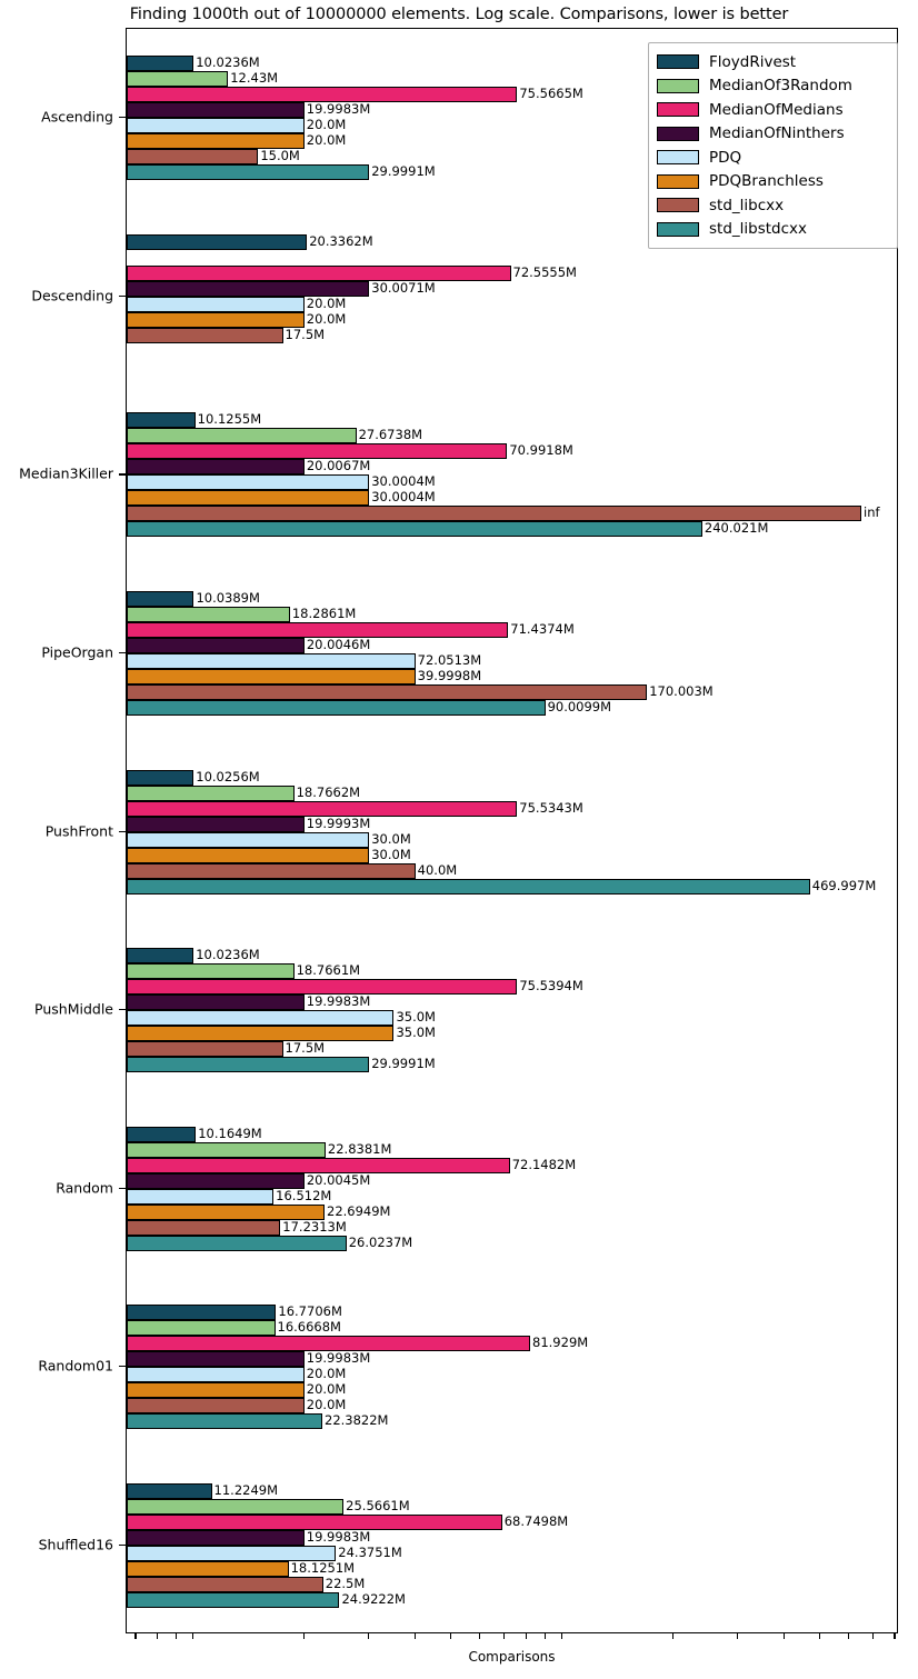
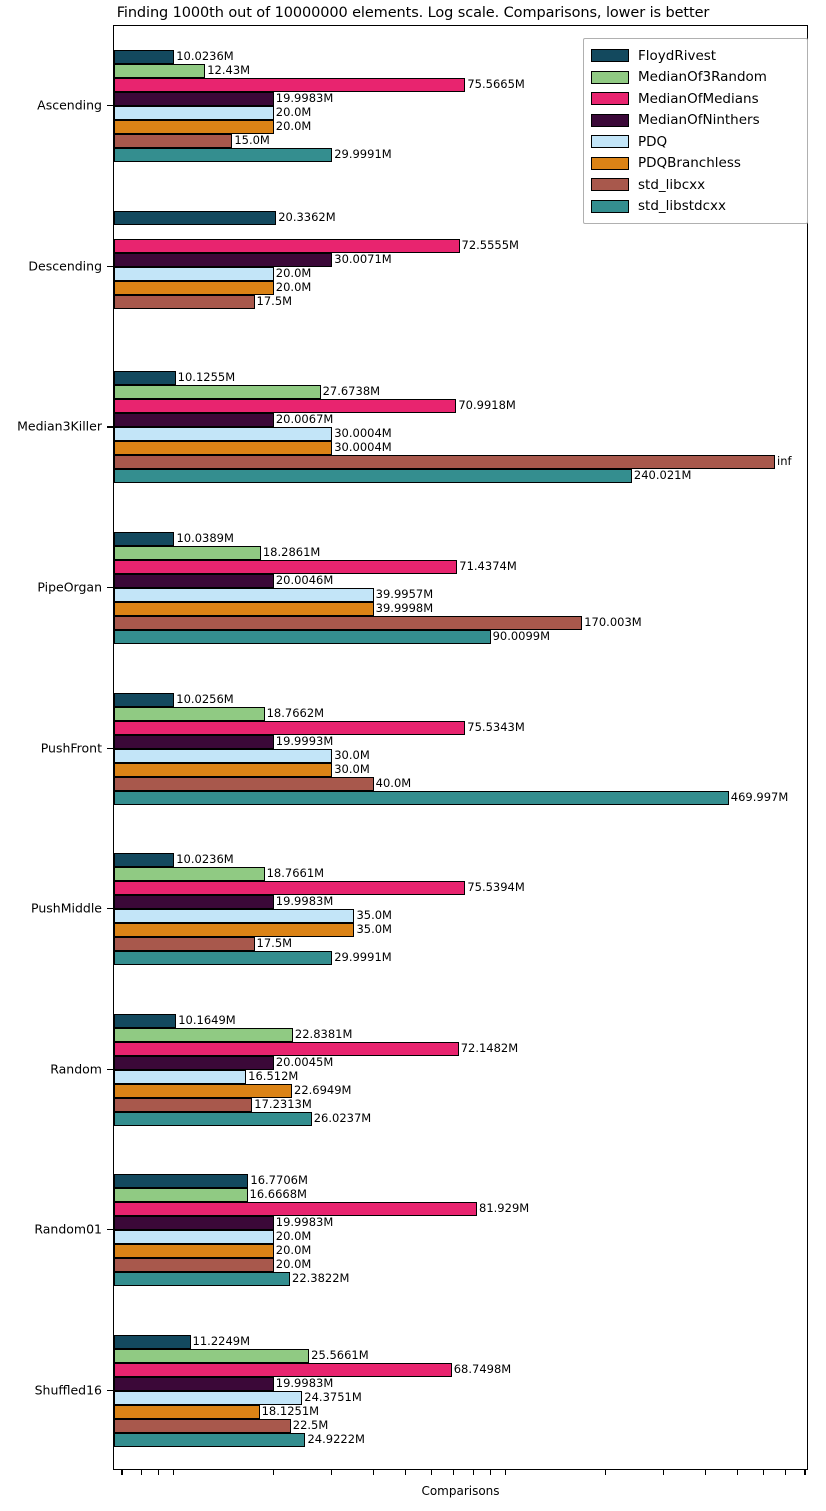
  Finding 1000th out of 10000000 elements. Log scale. Comparisons, lower is better
  10.0236M
  12.43M
  75.5665M
  19.9983M
  20.0M
  20.0M
  15.0M
  29.9991M
  20.3362M
  72.5555M
  30.0071M
  20.0M
  20.0M
  17.5M
  10.1255M
  27.6738M
  70.9918M
  20.0067M
  30.0004M
  30.0004M
  inf
  240.021M
  10.0389M
  18.2861M
  71.4374M
  20.0046M
- 72.0513M
+ 39.9957M
  39.9998M
  170.003M
  90.0099M
  10.0256M
  18.7662M
  75.5343M
  19.9993M
  30.0M
  30.0M
  40.0M
  469.997M
  10.0236M
  18.7661M
  75.5394M
  19.9983M
  35.0M
  35.0M
  17.5M
  29.9991M
  10.1649M
  22.8381M
  72.1482M
  20.0045M
  16.512M
  22.6949M
  17.2313M
  26.0237M
  16.7706M
  16.6668M
  81.929M
  19.9983M
  20.0M
  20.0M
  20.0M
  22.3822M
  11.2249M
  25.5661M
  68.7498M
  19.9983M
  24.3751M
  18.1251M
  22.5M
  24.9222M
  Ascending
  Descending
  Median3Killer
  PipeOrgan
  PushFront
  PushMiddle
  Random
  Random01
  Shuffled16
  Comparisons
  FloydRivest
  MedianOf3Random
  MedianOfMedians
  MedianOfNinthers
  PDQ
  PDQBranchless
  std_libcxx
  std_libstdcxx
